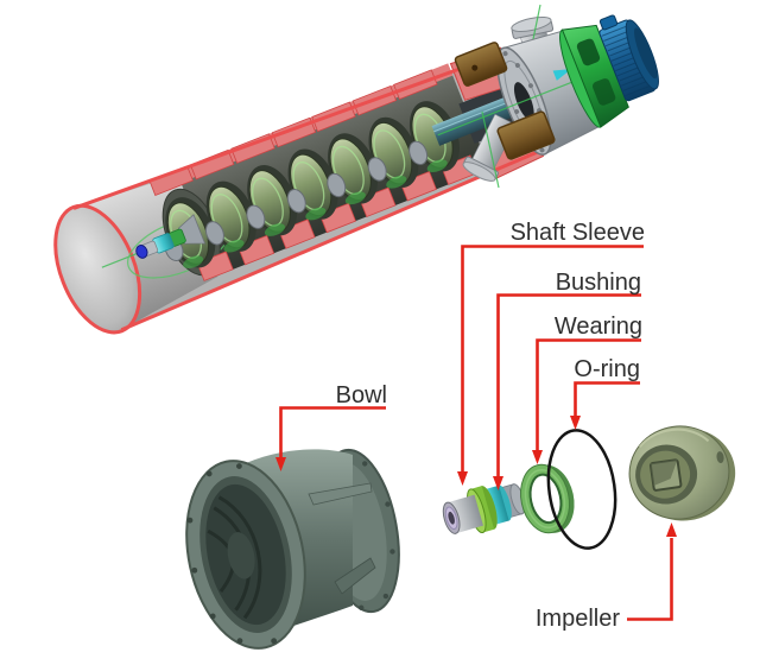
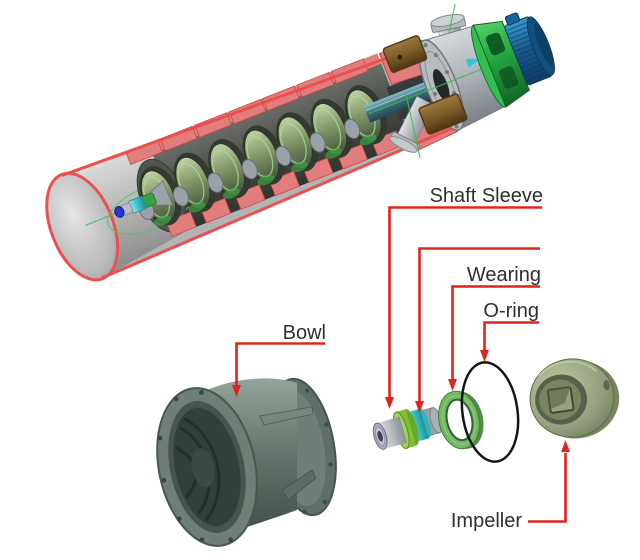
  Shaft Sleeve
- Bushing
  Wearing
  O-ring
  Bowl
  Impeller
